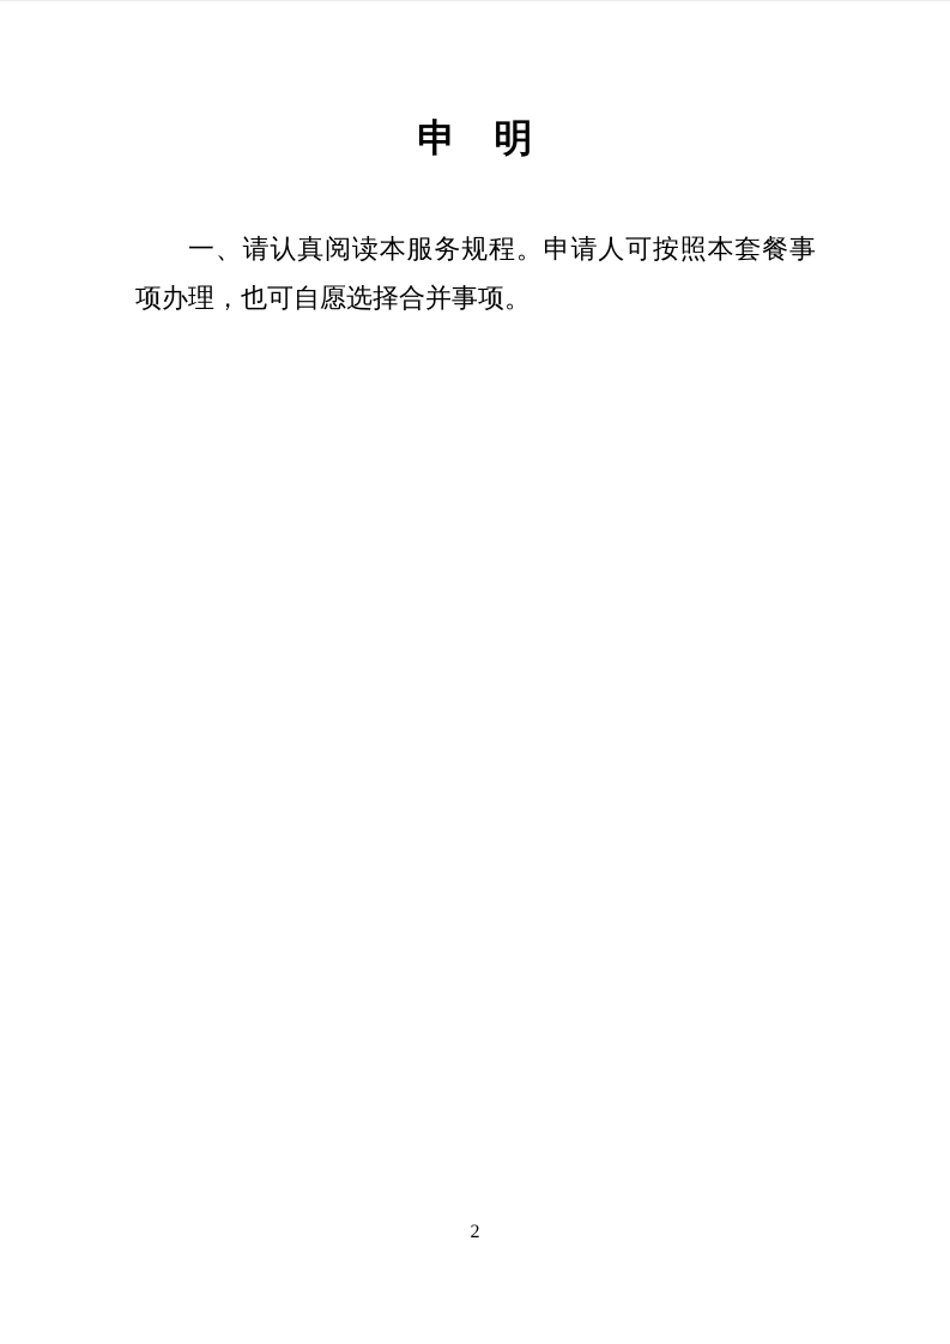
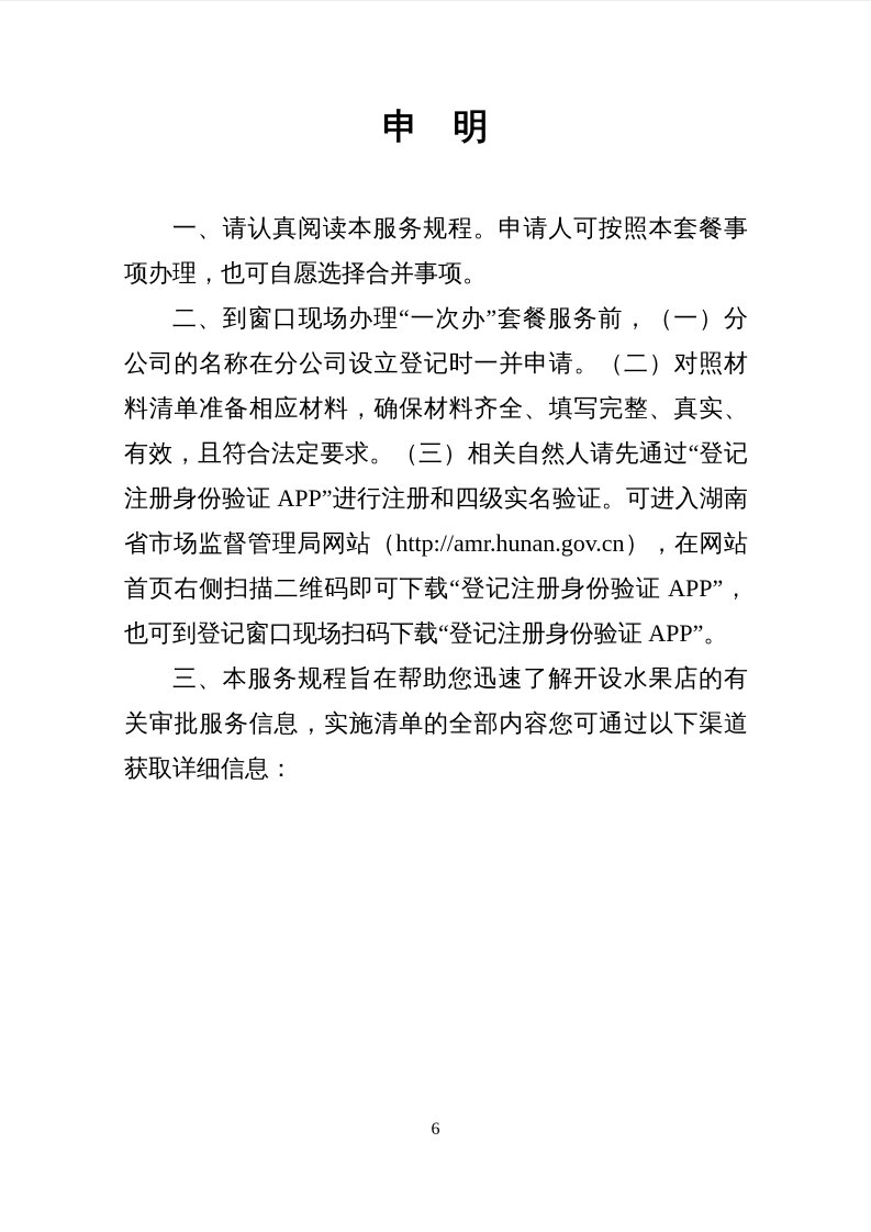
  申 明
  一、请认真阅读本服务规程。申请人可按照本套餐事项办理，也可自愿选择合并事项。
+ 二、到窗口现场办理“一次办”套餐服务前，（一）分公司的名称在分公司设立登记时一并申请。（二）对照材料清单准备相应材料，确保材料齐全、填写完整、真实、有效，且符合法定要求。（三）相关自然人请先通过“登记注册身份验证 APP”进行注册和四级实名验证。可进入湖南省市场监督管理局网站（http://amr.hunan.gov.cn），在网站首页右侧扫描二维码即可下载“登记注册身份验证 APP”，也可到登记窗口现场扫码下载“登记注册身份验证 APP”。
+ 三、本服务规程旨在帮助您迅速了解开设水果店的有关审批服务信息，实施清单的全部内容您可通过以下渠道获取详细信息：
- 2
+ 6
